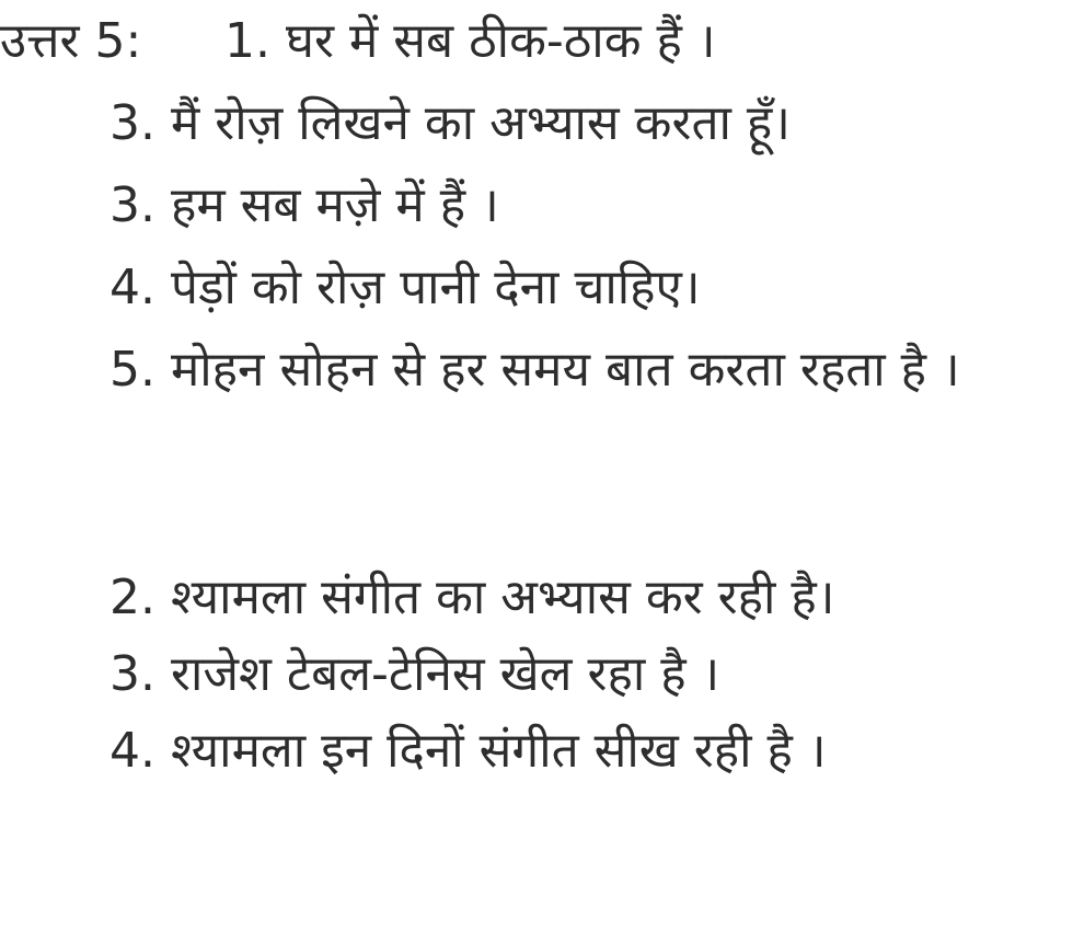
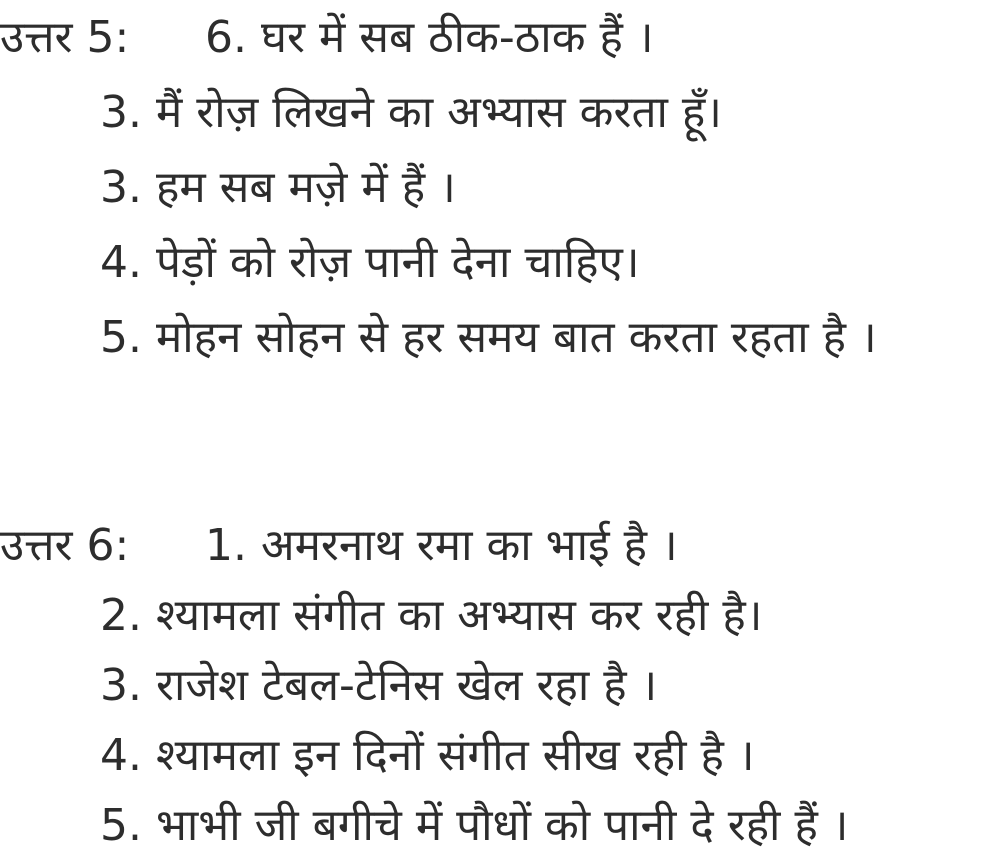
  उत्तर 5:
- 1. घर में सब ठीक-ठाक हैं ।
+ 6. घर में सब ठीक-ठाक हैं ।
  3. मैं रोज़ लिखने का अभ्यास करता हूँ।
  3. हम सब मज़े में हैं ।
  4. पेड़ों को रोज़ पानी देना चाहिए।
  5. मोहन सोहन से हर समय बात करता रहता है ।
+ उत्तर 6:
+ 1. अमरनाथ रमा का भाई है ।
  2. श्यामला संगीत का अभ्यास कर रही है।
  3. राजेश टेबल-टेनिस खेल रहा है ।
  4. श्यामला इन दिनों संगीत सीख रही है ।
+ 5. भाभी जी बगीचे में पौधों को पानी दे रही हैं ।
